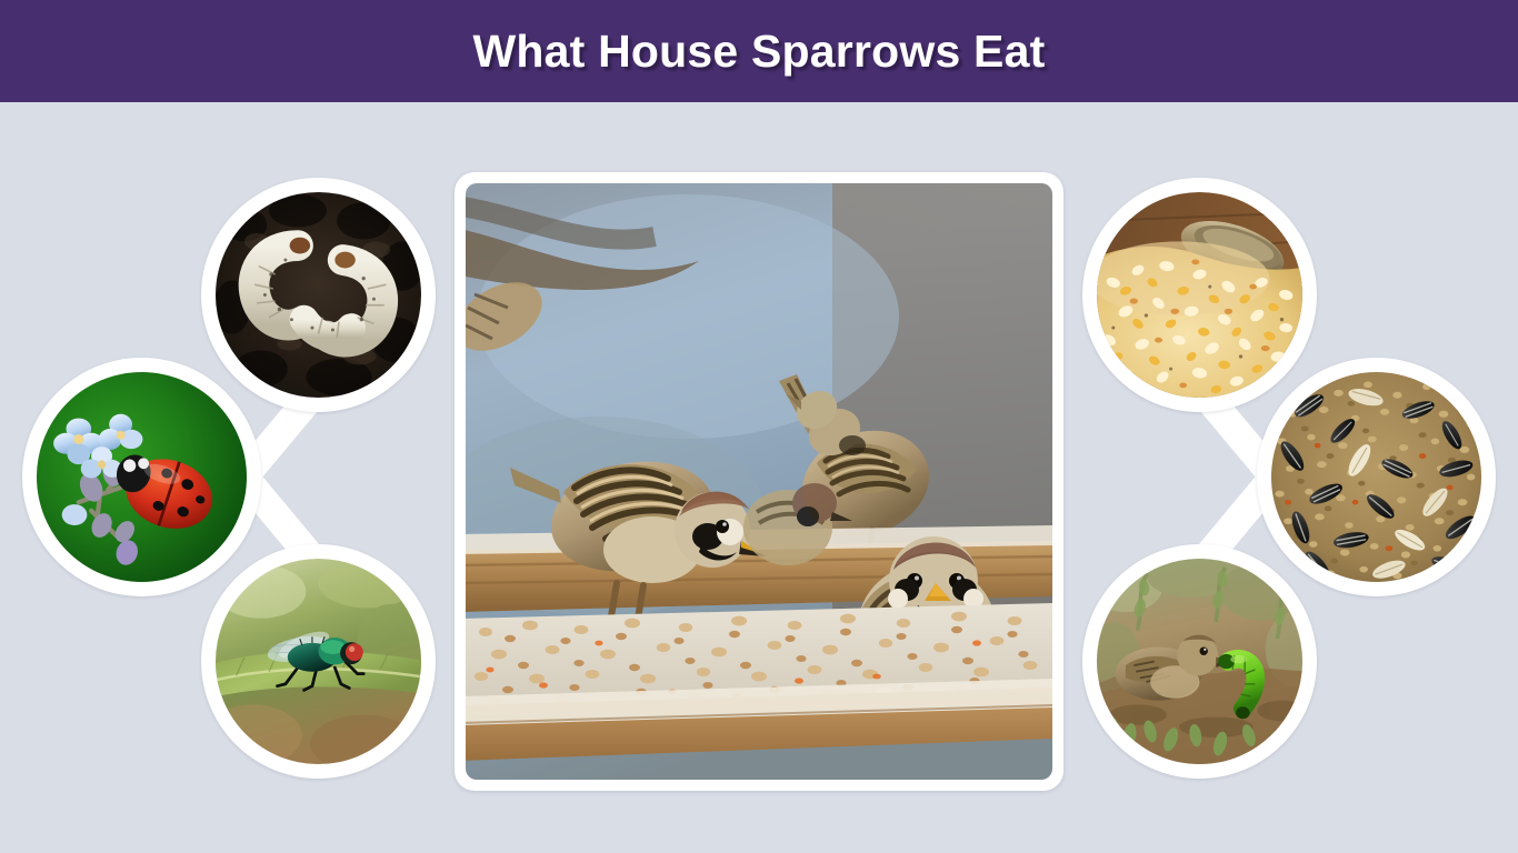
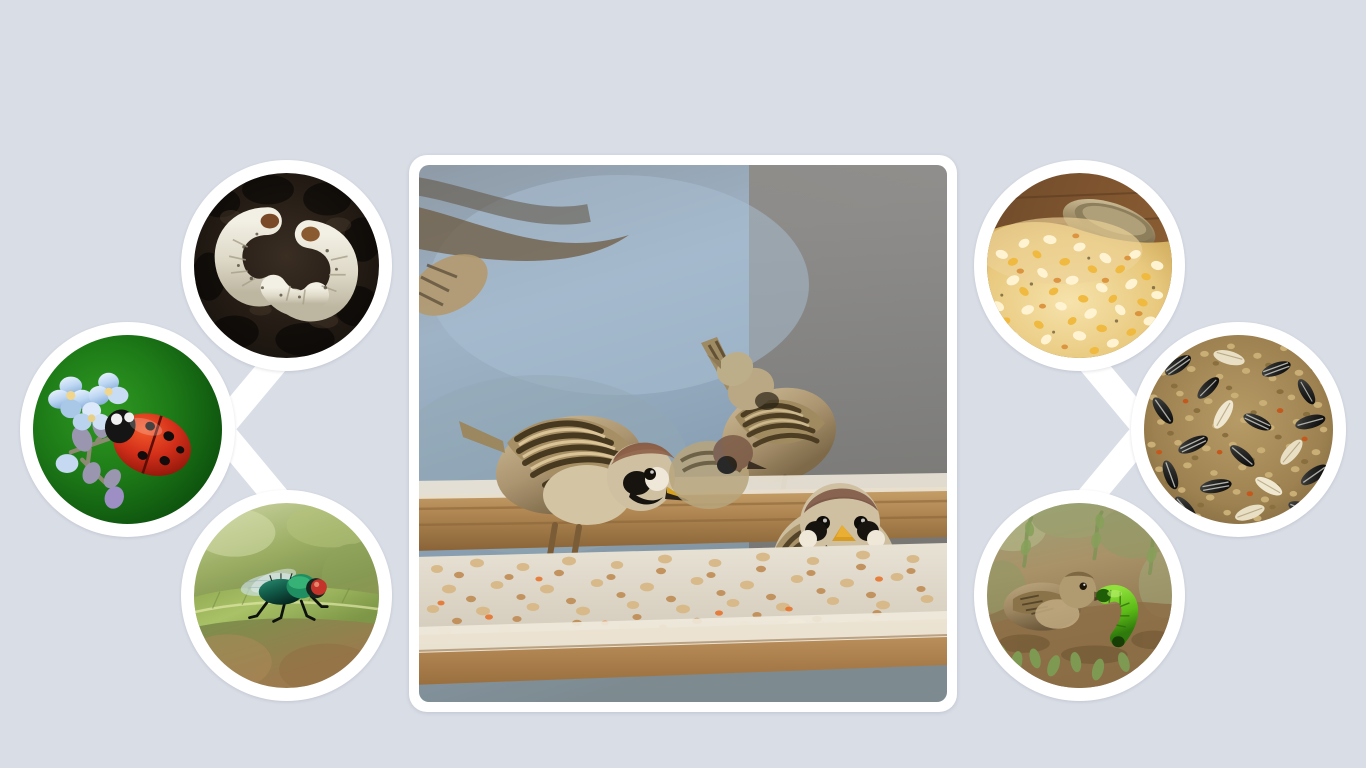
- What House Sparrows Eat
